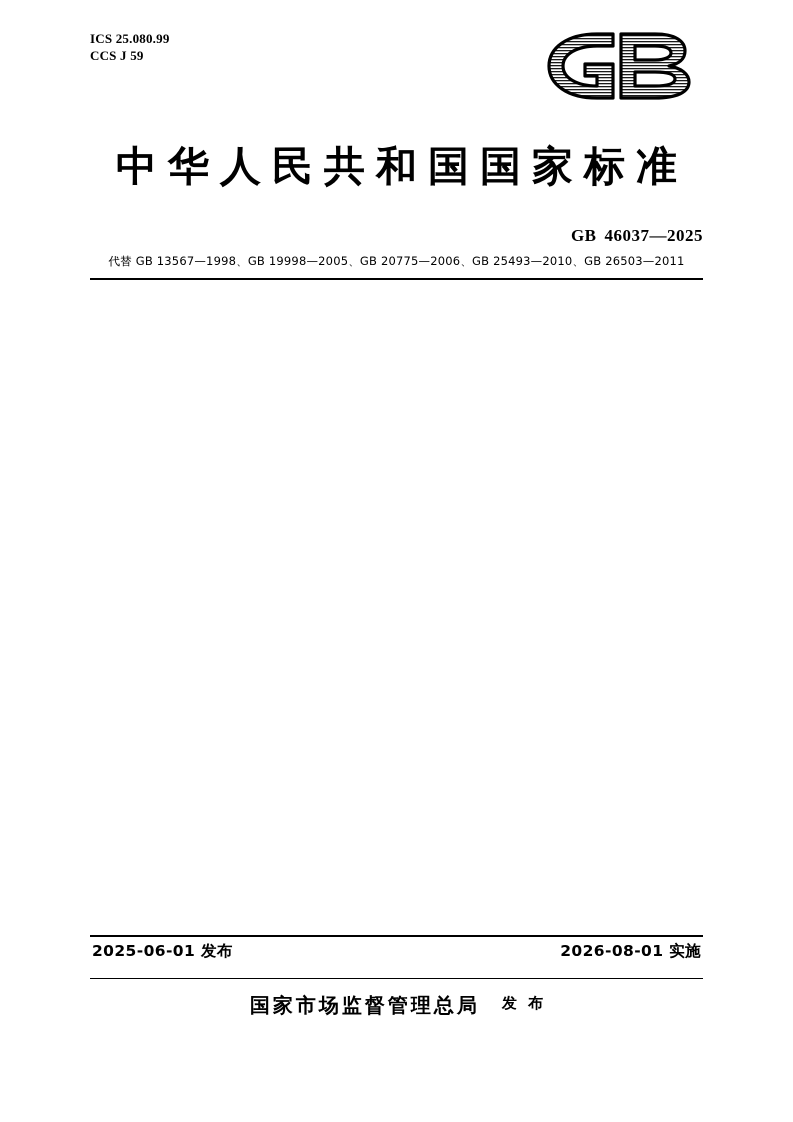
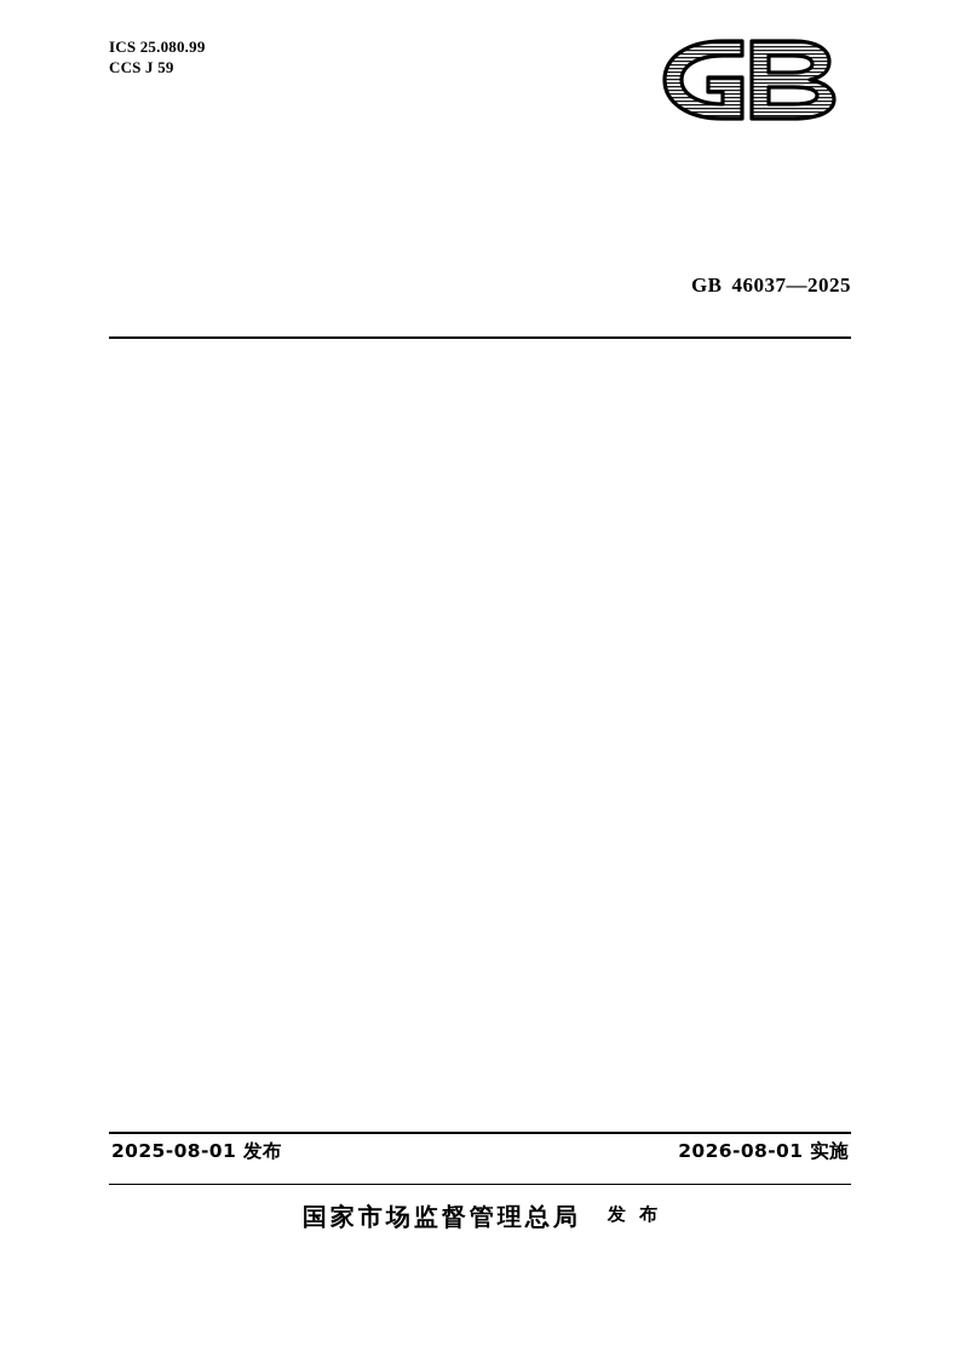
  ICS 25.080.99
  CCS J 59
- 中华人民共和国国家标准
  GB 46037—2025
- 代替 GB 13567—1998、GB 19998—2005、GB 20775—2006、GB 25493—2010、GB 26503—2011
- 2025-06-01 发布
+ 2025-08-01 发布
  2026-08-01 实施
  国家市场监督管理总局
  发 布
